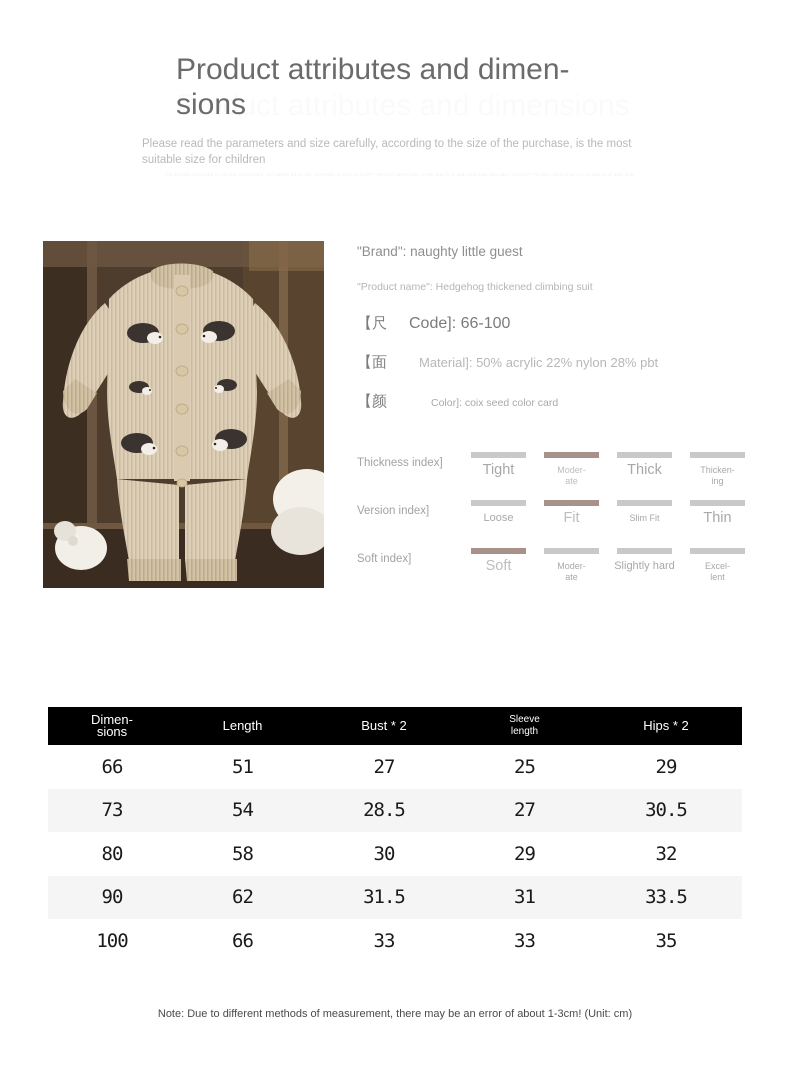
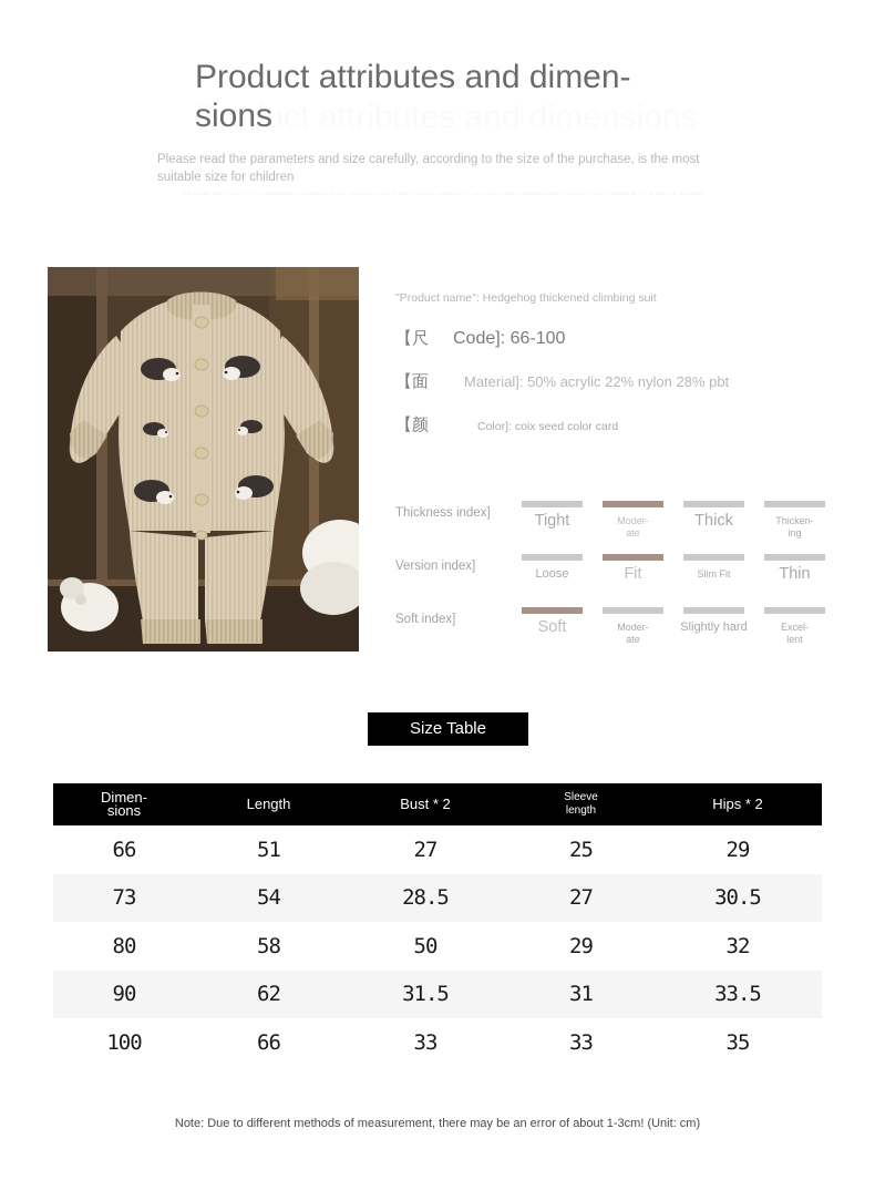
  Product attributes and dimensions
  Product attributes and dimen-
  sions
  Please read the parameters and size carefully, according to the size of the purchase, is the most suitable size for children
- "Brand": naughty little guest
  "Product name": Hedgehog thickened climbing suit
  【尺
  Code]: 66-100
  【面
  Material]: 50% acrylic 22% nylon 28% pbt
  【颜
  Color]: coix seed color card
  Thickness index]
  Tight
  Moder-
  ate
  Thick
  Thicken-
  ing
  Version index]
  Loose
  Fit
  Slim Fit
  Thin
  Soft index]
  Soft
  Moder-
  ate
  Slightly hard
  Excel-
  lent
+ Size Table
  Dimen- sions	Length	Bust * 2	Sleeve length	Hips * 2
  66	51	27	25	29
  73	54	28.5	27	30.5
- 80	58	30	29	32
+ 80	58	50	29	32
  90	62	31.5	31	33.5
  100	66	33	33	35
  Note: Due to different methods of measurement, there may be an error of about 1-3cm! (Unit: cm)
